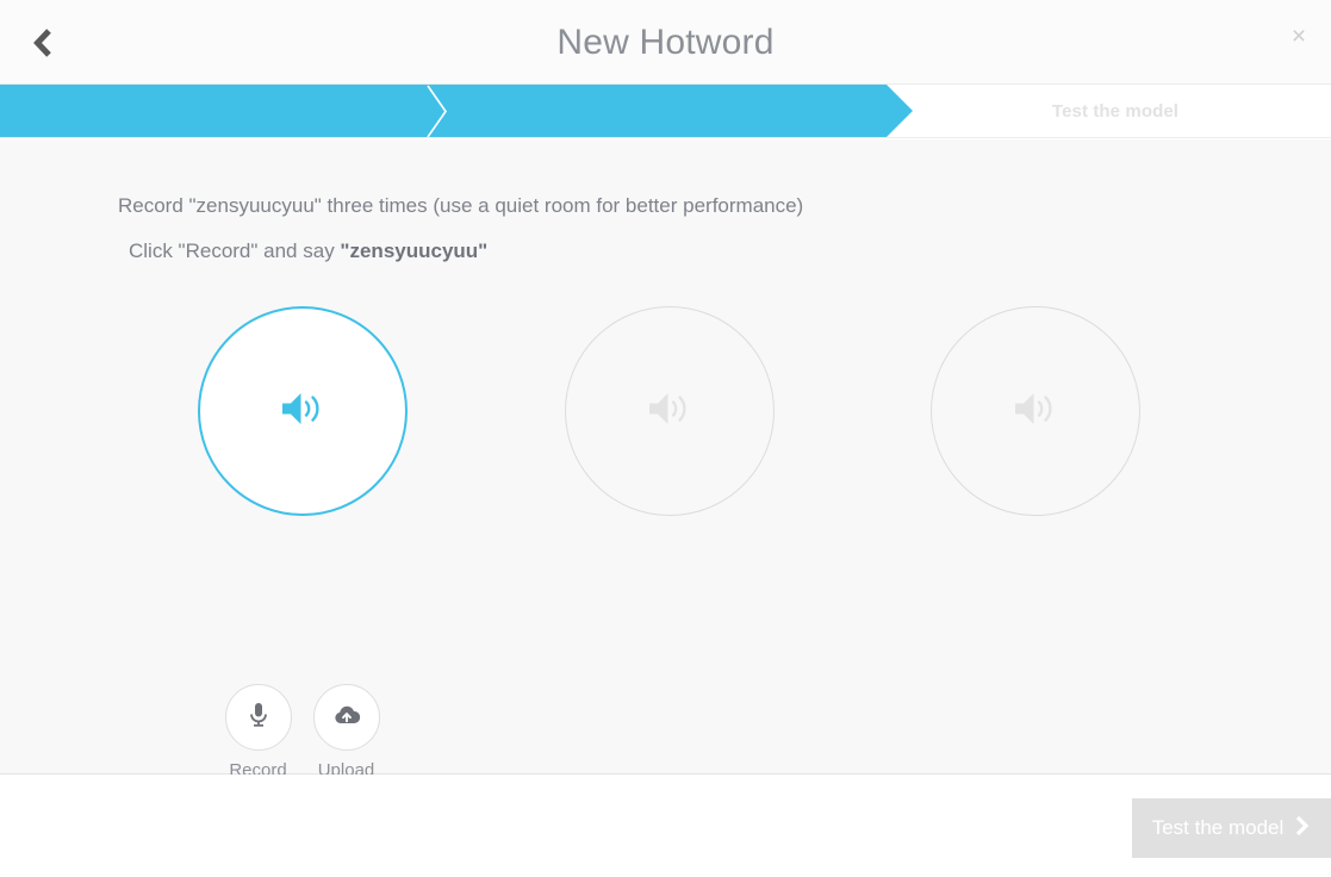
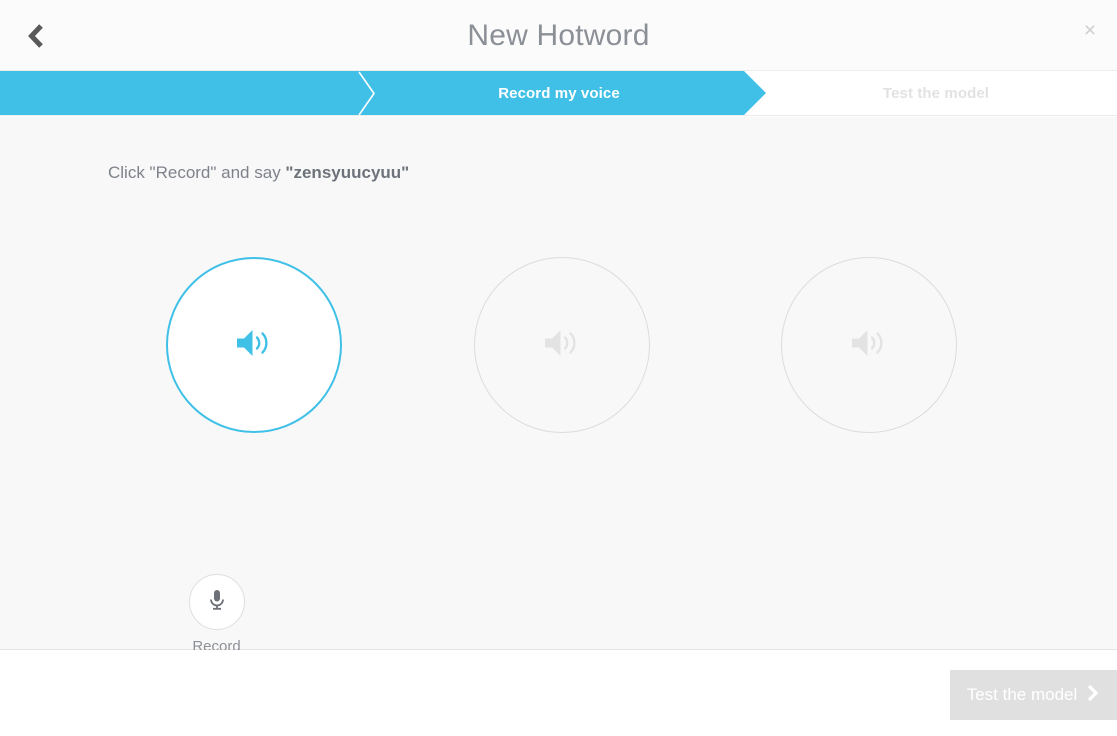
  New Hotword
  ×
+ Record my voice
  Test the model
- Record "zensyuucyuu" three times (use a quiet room for better performance)
  Click "Record" and say "zensyuucyuu"
  Record
- Upload
  Test the model
